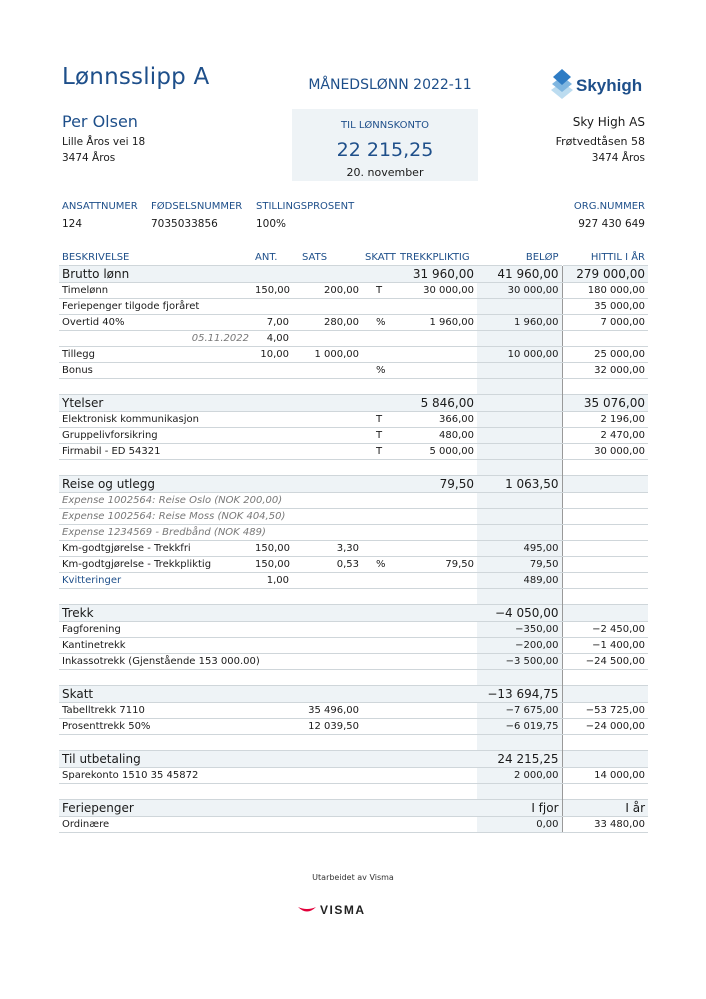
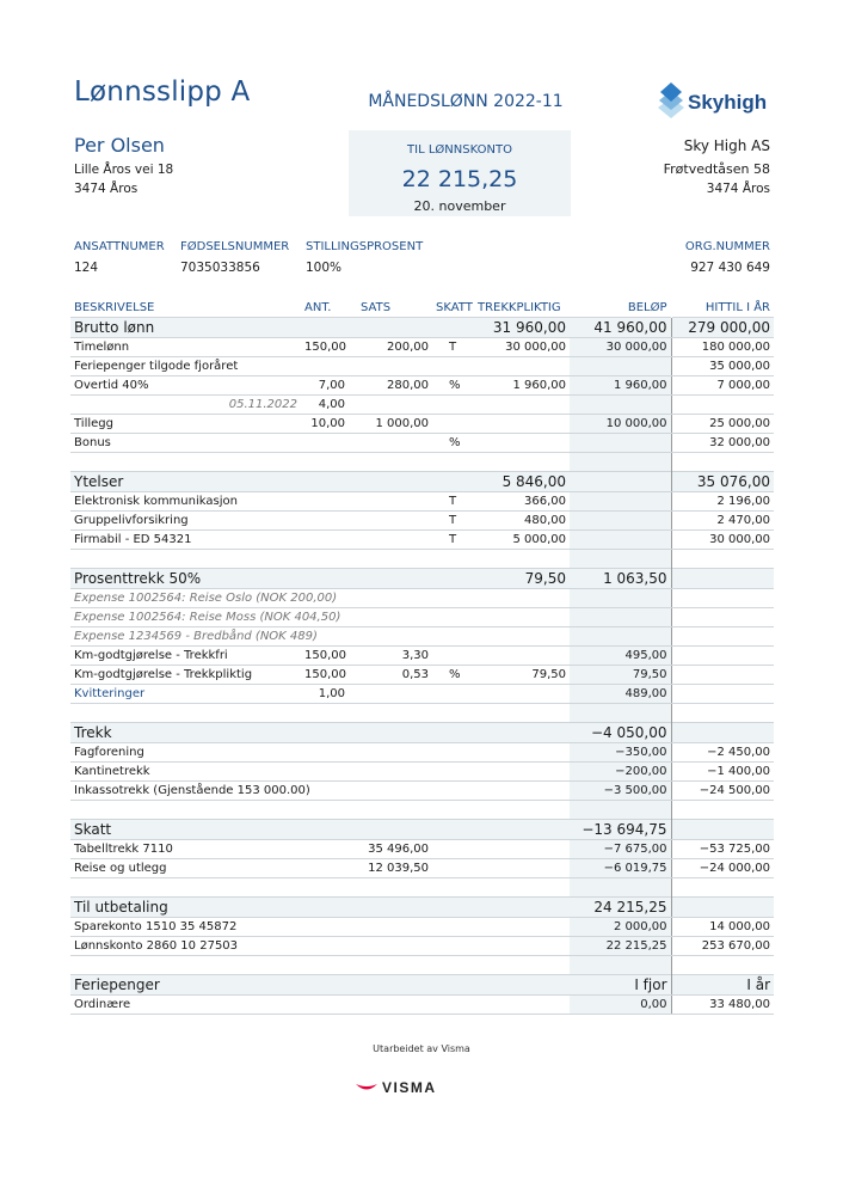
  Lønnsslipp A
  MÅNEDSLØNN 2022-11
  Skyhigh
  Per Olsen
  Lille Åros vei 18
  3474 Åros
  TIL LØNNSKONTO
  22 215,25
  20. november
  Sky High AS
  Frøtvedtåsen 58
  3474 Åros
  ANSATTNUMER
  124
  FØDSELSNUMMER
  7035033856
  STILLINGSPROSENT
  100%
  ORG.NUMMER
  927 430 649
  BESKRIVELSE	ANT.	SATS	SKATT	TREKKPLIKTIG	BELØP	HITTIL I ÅR
  Brutto lønn				31 960,00	41 960,00	279 000,00
  Timelønn	150,00	200,00	T	30 000,00	30 000,00	180 000,00
  Feriepenger tilgode fjoråret						35 000,00
  Overtid 40%	7,00	280,00	%	1 960,00	1 960,00	7 000,00
  05.11.2022	4,00
  Tillegg	10,00	1 000,00			10 000,00	25 000,00
  Bonus			%			32 000,00
  Ytelser				5 846,00		35 076,00
  Elektronisk kommunikasjon			T	366,00		2 196,00
  Gruppelivforsikring			T	480,00		2 470,00
  Firmabil - ED 54321			T	5 000,00		30 000,00
- Reise og utlegg				79,50	1 063,50
+ Prosenttrekk 50%				79,50	1 063,50
  Expense 1002564: Reise Oslo (NOK 200,00)
  Expense 1002564: Reise Moss (NOK 404,50)
  Expense 1234569 - Bredbånd (NOK 489)
  Km-godtgjørelse - Trekkfri	150,00	3,30			495,00
  Km-godtgjørelse - Trekkpliktig	150,00	0,53	%	79,50	79,50
  Kvitteringer	1,00				489,00
  Trekk					−4 050,00
  Fagforening					−350,00	−2 450,00
  Kantinetrekk					−200,00	−1 400,00
  Inkassotrekk (Gjenstående 153 000.00)					−3 500,00	−24 500,00
  Skatt					−13 694,75
  Tabelltrekk 7110		35 496,00			−7 675,00	−53 725,00
- Prosenttrekk 50%		12 039,50			−6 019,75	−24 000,00
+ Reise og utlegg		12 039,50			−6 019,75	−24 000,00
  Til utbetaling					24 215,25
  Sparekonto 1510 35 45872					2 000,00	14 000,00
+ Lønnskonto 2860 10 27503					22 215,25	253 670,00
  Feriepenger					I fjor	I år
  Ordinære					0,00	33 480,00
  Utarbeidet av Visma
  VISMA
